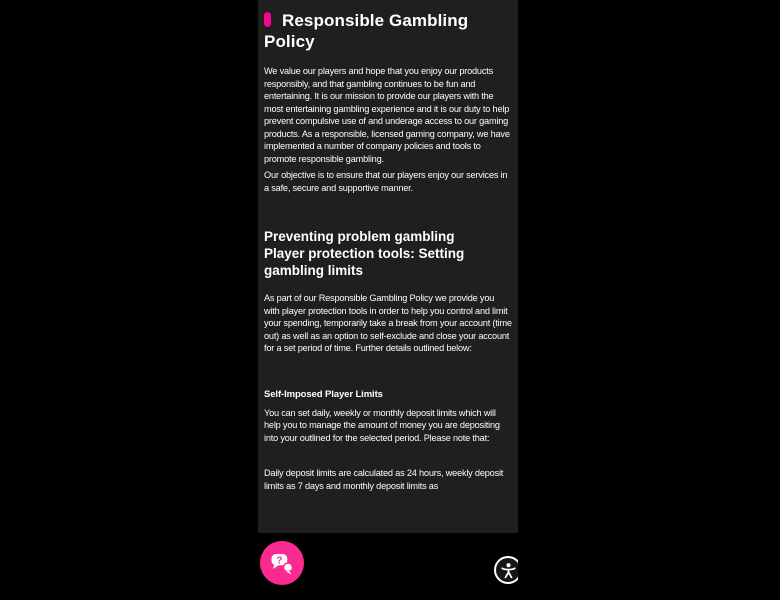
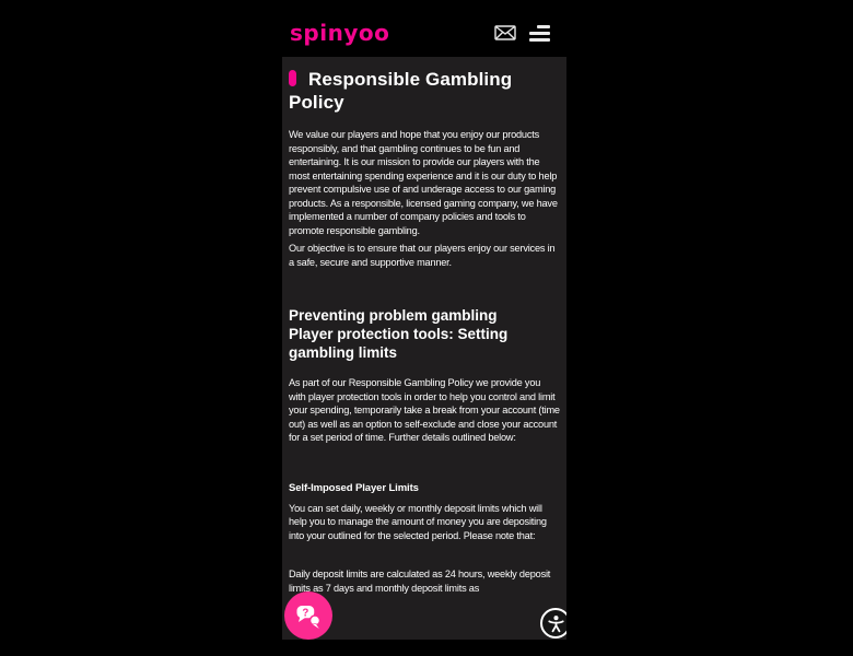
+ spinyoo
  Responsible Gambling Policy
- We value our players and hope that you enjoy our products responsibly, and that gambling continues to be fun and entertaining. It is our mission to provide our players with the most entertaining gambling experience and it is our duty to help prevent compulsive use of and underage access to our gaming products. As a responsible, licensed gaming company, we have implemented a number of company policies and tools to promote responsible gambling.
+ We value our players and hope that you enjoy our products responsibly, and that gambling continues to be fun and entertaining. It is our mission to provide our players with the most entertaining spending experience and it is our duty to help prevent compulsive use of and underage access to our gaming products. As a responsible, licensed gaming company, we have implemented a number of company policies and tools to promote responsible gambling.
  Our objective is to ensure that our players enjoy our services in a safe, secure and supportive manner.
  Preventing problem gambling
  Player protection tools: Setting gambling limits
  As part of our Responsible Gambling Policy we provide you with player protection tools in order to help you control and limit your spending, temporarily take a break from your account (time out) as well as an option to self-exclude and close your account for a set period of time. Further details outlined below:
  Self-Imposed Player Limits
  You can set daily, weekly or monthly deposit limits which will help you to manage the amount of money you are depositing into your outlined for the selected period. Please note that:
  Daily deposit limits are calculated as 24 hours, weekly deposit limits as 7 days and monthly deposit limits as
  ?
